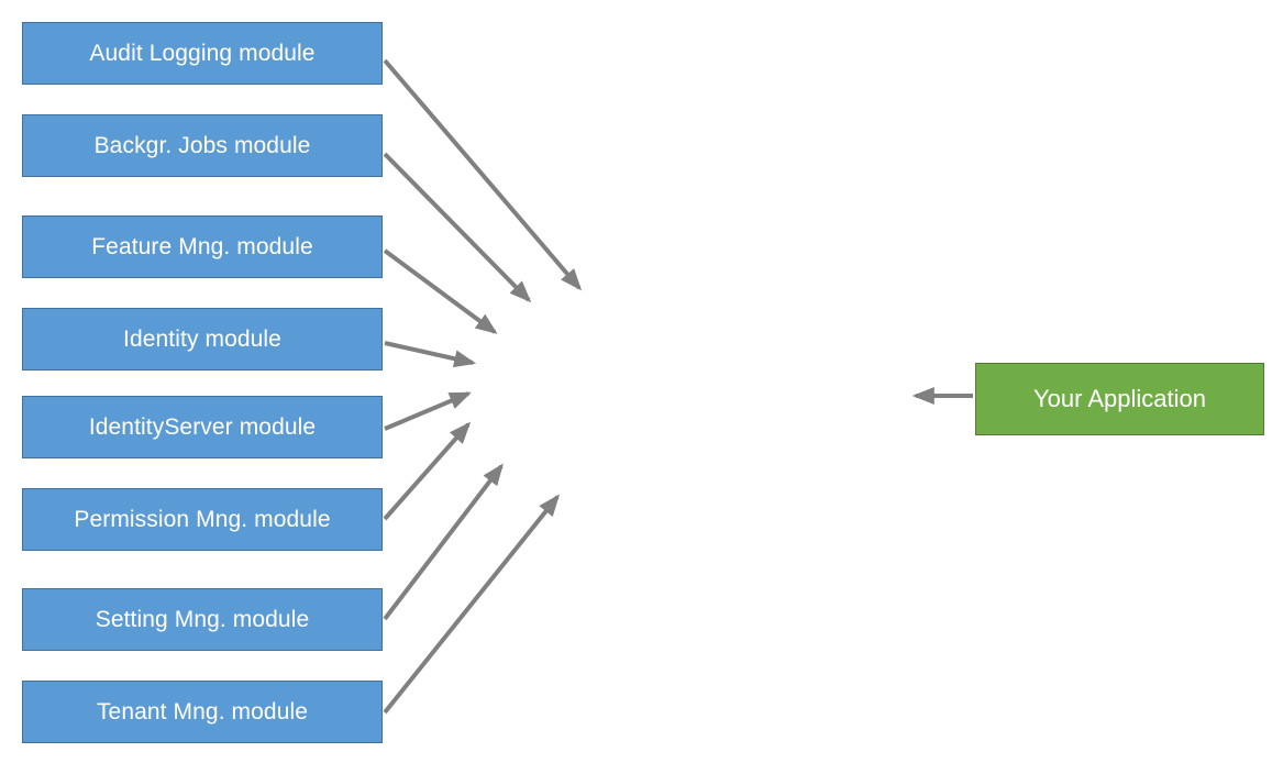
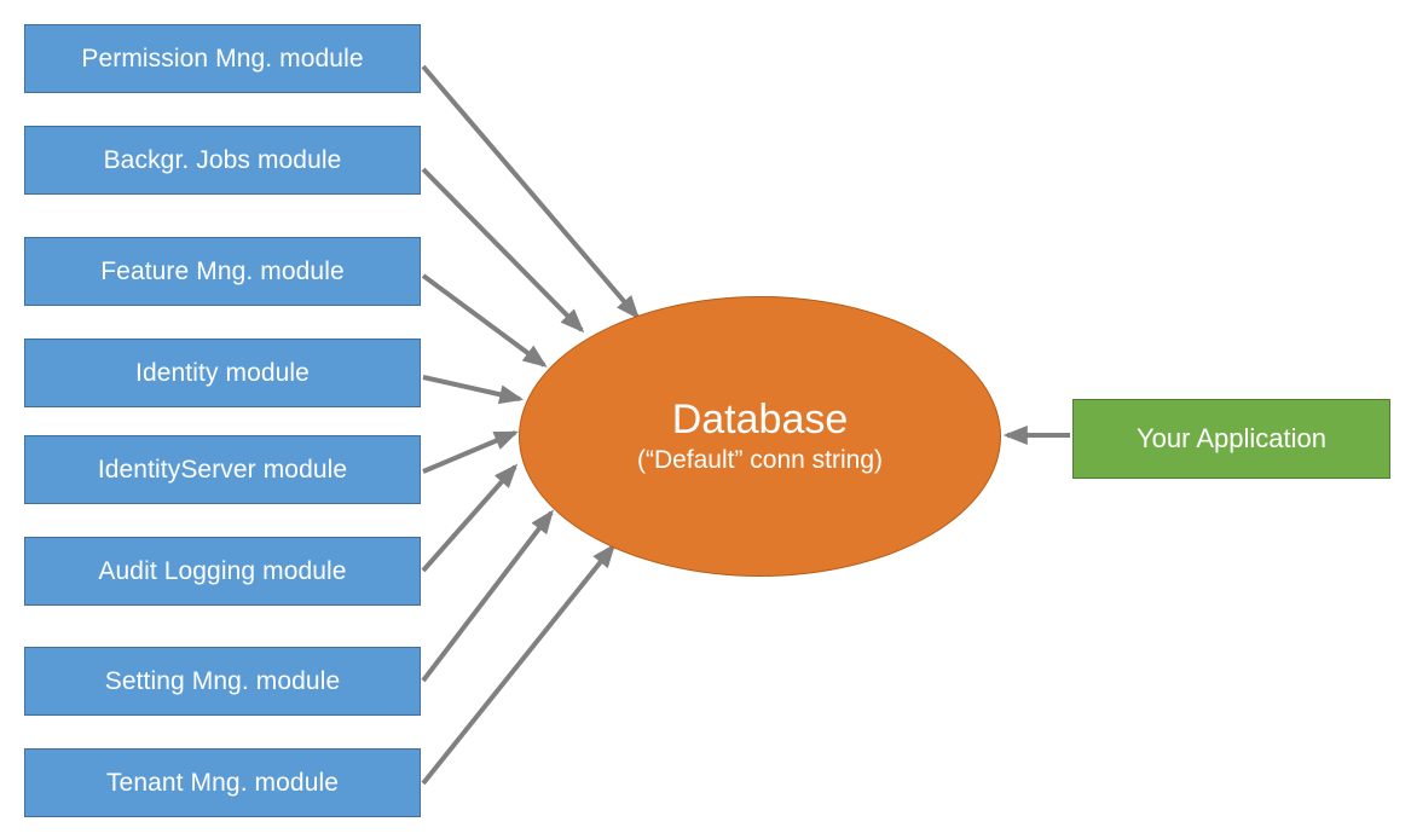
- Audit Logging module
+ Permission Mng. module
  Backgr. Jobs module
  Feature Mng. module
  Identity module
  IdentityServer module
- Permission Mng. module
+ Audit Logging module
  Setting Mng. module
  Tenant Mng. module
+ Database
+ (“Default” conn string)
  Your Application
